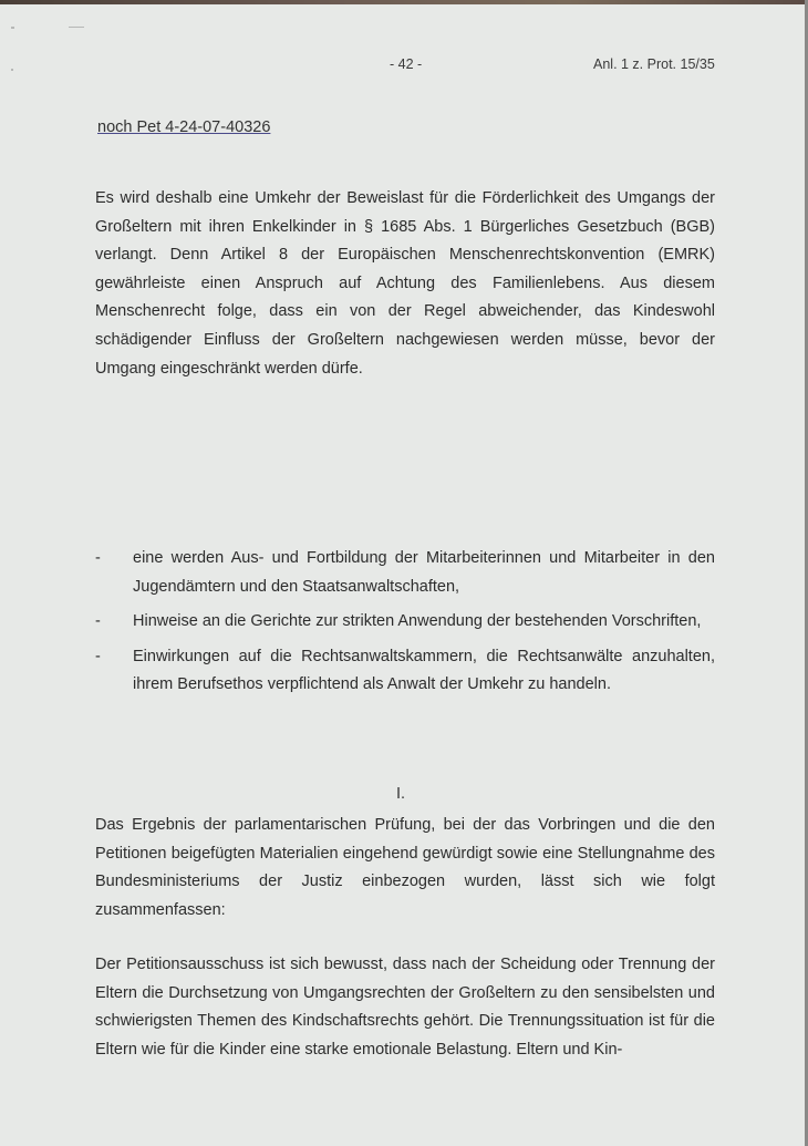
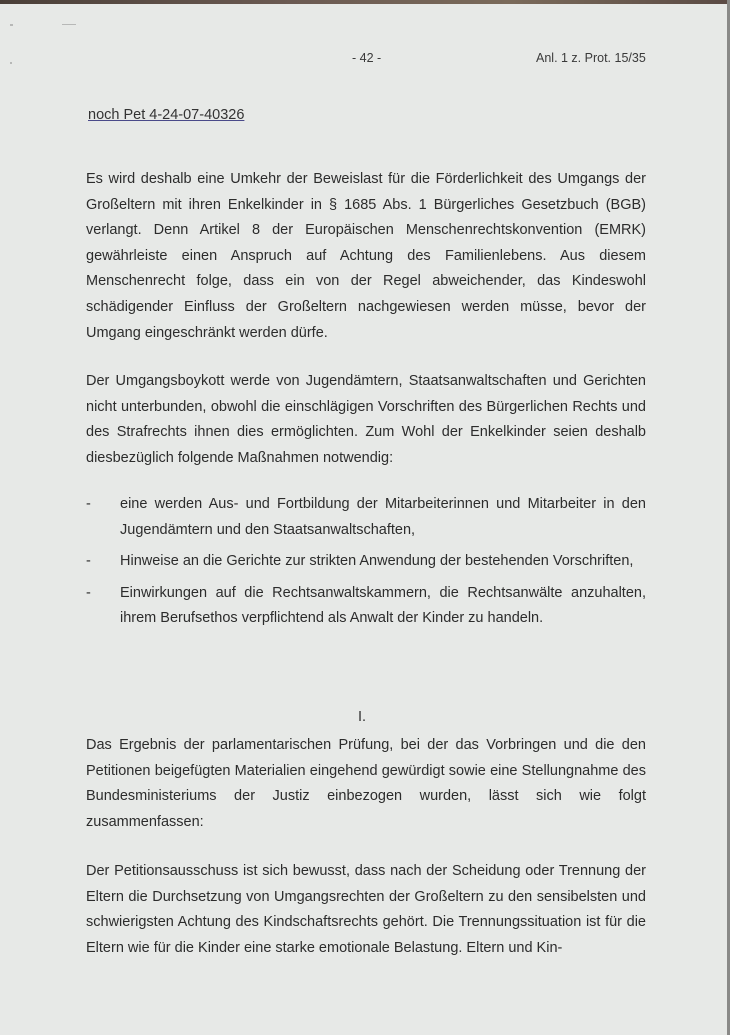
  - 42 -
  Anl. 1 z. Prot. 15/35
  noch Pet 4-24-07-40326
  Es wird deshalb eine Umkehr der Beweislast für die Förderlichkeit des Umgangs der Großeltern mit ihren Enkelkinder in § 1685 Abs. 1 Bürgerliches Gesetzbuch (BGB) verlangt. Denn Artikel 8 der Europäischen Menschenrechtskonvention (EMRK) gewährleiste einen Anspruch auf Achtung des Familienlebens. Aus diesem Menschenrecht folge, dass ein von der Regel abweichender, das Kindeswohl schädigender Einfluss der Großeltern nachgewiesen werden müsse, bevor der Umgang eingeschränkt werden dürfe.
+ Der Umgangsboykott werde von Jugendämtern, Staatsanwaltschaften und Gerichten nicht unterbunden, obwohl die einschlägigen Vorschriften des Bürgerlichen Rechts und des Strafrechts ihnen dies ermöglichten. Zum Wohl der Enkelkinder seien deshalb diesbezüglich folgende Maßnahmen notwendig:
  -
  eine werden Aus- und Fortbildung der Mitarbeiterinnen und Mitarbeiter in den Jugendämtern und den Staatsanwaltschaften,
  -
  Hinweise an die Gerichte zur strikten Anwendung der bestehenden Vorschriften,
  -
- Einwirkungen auf die Rechtsanwaltskammern, die Rechtsanwälte anzuhalten, ihrem Berufsethos verpflichtend als Anwalt der Umkehr zu handeln.
+ Einwirkungen auf die Rechtsanwaltskammern, die Rechtsanwälte anzuhalten, ihrem Berufsethos verpflichtend als Anwalt der Kinder zu handeln.
  I.
  Das Ergebnis der parlamentarischen Prüfung, bei der das Vorbringen und die den Petitionen beigefügten Materialien eingehend gewürdigt sowie eine Stellungnahme des Bundesministeriums der Justiz einbezogen wurden, lässt sich wie folgt zusammenfassen:
- Der Petitionsausschuss ist sich bewusst, dass nach der Scheidung oder Trennung der Eltern die Durchsetzung von Umgangsrechten der Großeltern zu den sensibelsten und schwierigsten Themen des Kindschaftsrechts gehört. Die Trennungssituation ist für die Eltern wie für die Kinder eine starke emotionale Belastung. Eltern und Kin-
+ Der Petitionsausschuss ist sich bewusst, dass nach der Scheidung oder Trennung der Eltern die Durchsetzung von Umgangsrechten der Großeltern zu den sensibelsten und schwierigsten Achtung des Kindschaftsrechts gehört. Die Trennungssituation ist für die Eltern wie für die Kinder eine starke emotionale Belastung. Eltern und Kin-
